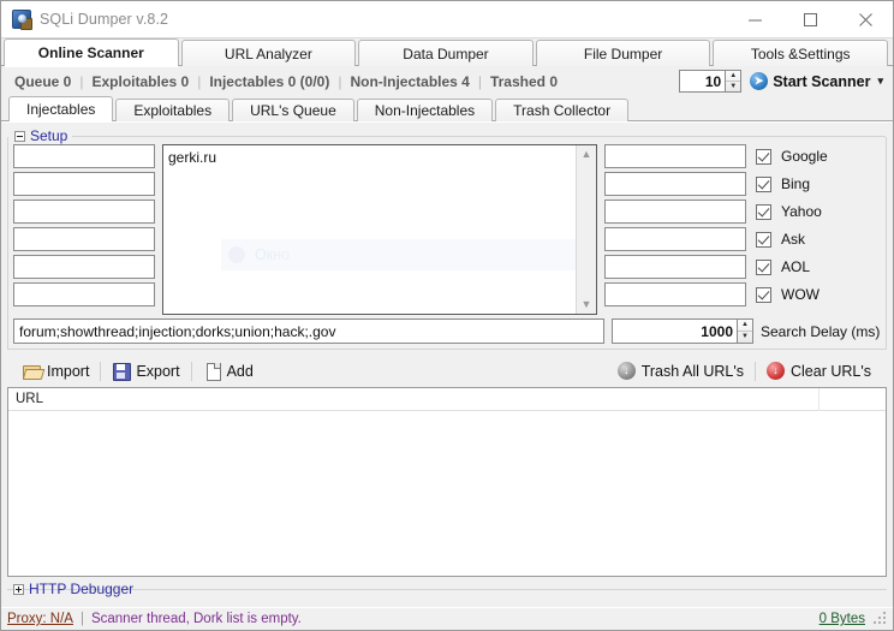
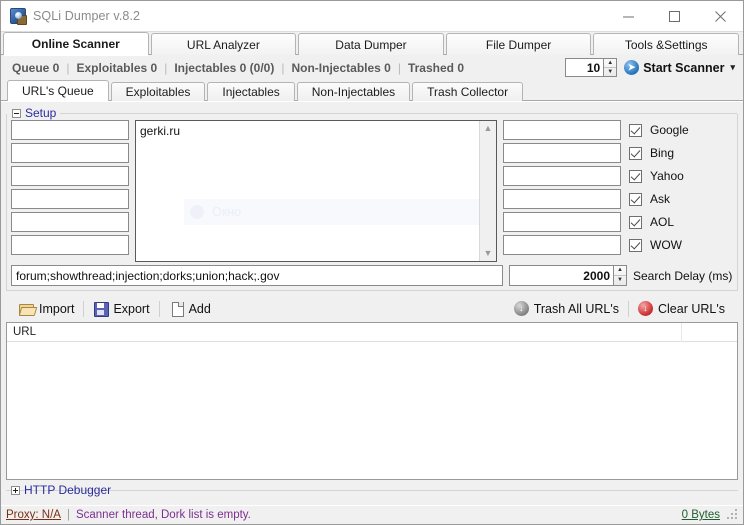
  SQLi Dumper v.8.2
  Online Scanner
  URL Analyzer
  Data Dumper
  File Dumper
  Tools &Settings
  Queue 0
  |
  Exploitables 0
  |
  Injectables 0 (0/0)
  |
- Non-Injectables 4
+ Non-Injectables 0
  |
  Trashed 0
  10
  ➤
  Start Scanner
  ▾
- Injectables
+ URL's Queue
  Exploitables
- URL's Queue
+ Injectables
  Non-Injectables
  Trash Collector
  Setup
  gerki.ru
  ▲
  ▼
  Google
  Bing
  Yahoo
  Ask
  AOL
  WOW
  forum;showthread;injection;dorks;union;hack;.gov
- 1000
+ 2000
  Search Delay (ms)
  Import
  Export
  Add
  ↓
  Trash All URL's
  ↓
  Clear URL's
  URL
  HTTP Debugger
  Proxy: N/A
  |
  Scanner thread, Dork list is empty.
  0 Bytes
